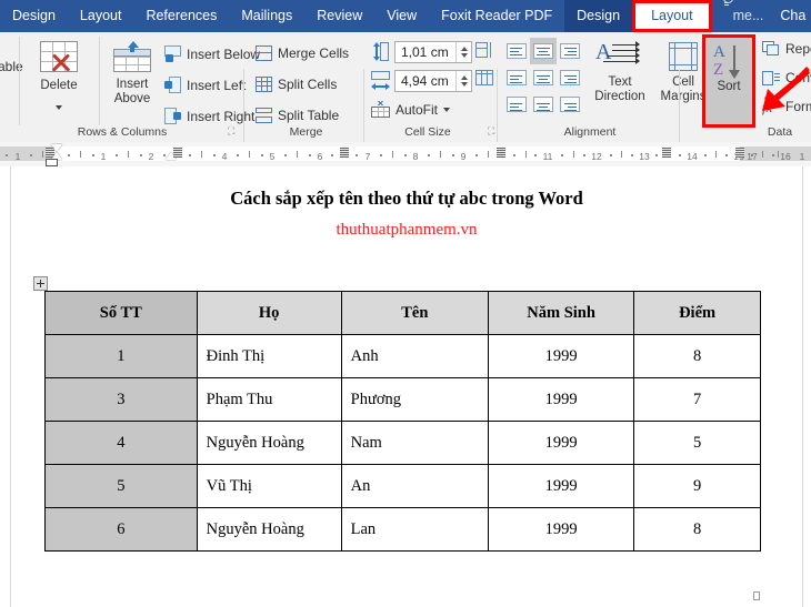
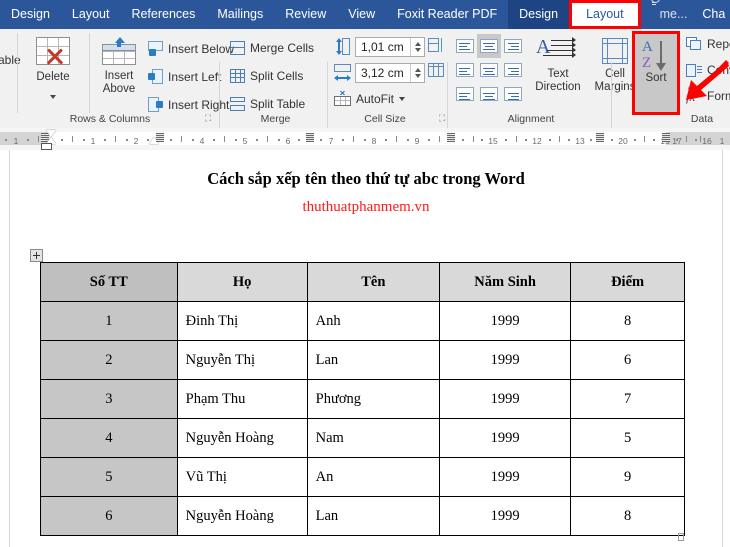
  Design
  Layout
  References
  Mailings
  Review
  View
  Foxit Reader PDF
  Design
  Layout
  Cha
  abl
  Delete
  Insert Above
  Insert Below
  Insert Lef
  Insert Right
  Rows & Columns
  ⛶
  Merge Cells
  Split Cells
  Split Table
  Merge
  1,01 cm
- 4,94 cm
+ 3,12 cm
  AutoFit
  Cell Size
  ⛶
  A
  Text Direction
  Cell Margin
  Alignment
  A
  Z
  Sort
  Data
  1
  1
  2
  4
  5
  6
  7
  8
  9
- 11
+ 15
  12
  13
- 14
+ 20
  16
  17
  1
  Cách sắp xếp tên theo thứ tự abc trong Word
  thuthuatphanmem.vn
  Số TT	Họ	Tên	Năm Sinh	Điểm
  1	Đinh Thị	Anh	1999	8
+ 2	Nguyễn Thị	Lan	1999	6
  3	Phạm Thu	Phương	1999	7
  4	Nguyễn Hoàng	Nam	1999	5
  5	Vũ Thị	An	1999	9
  6	Nguyễn Hoàng	Lan	1999	8
